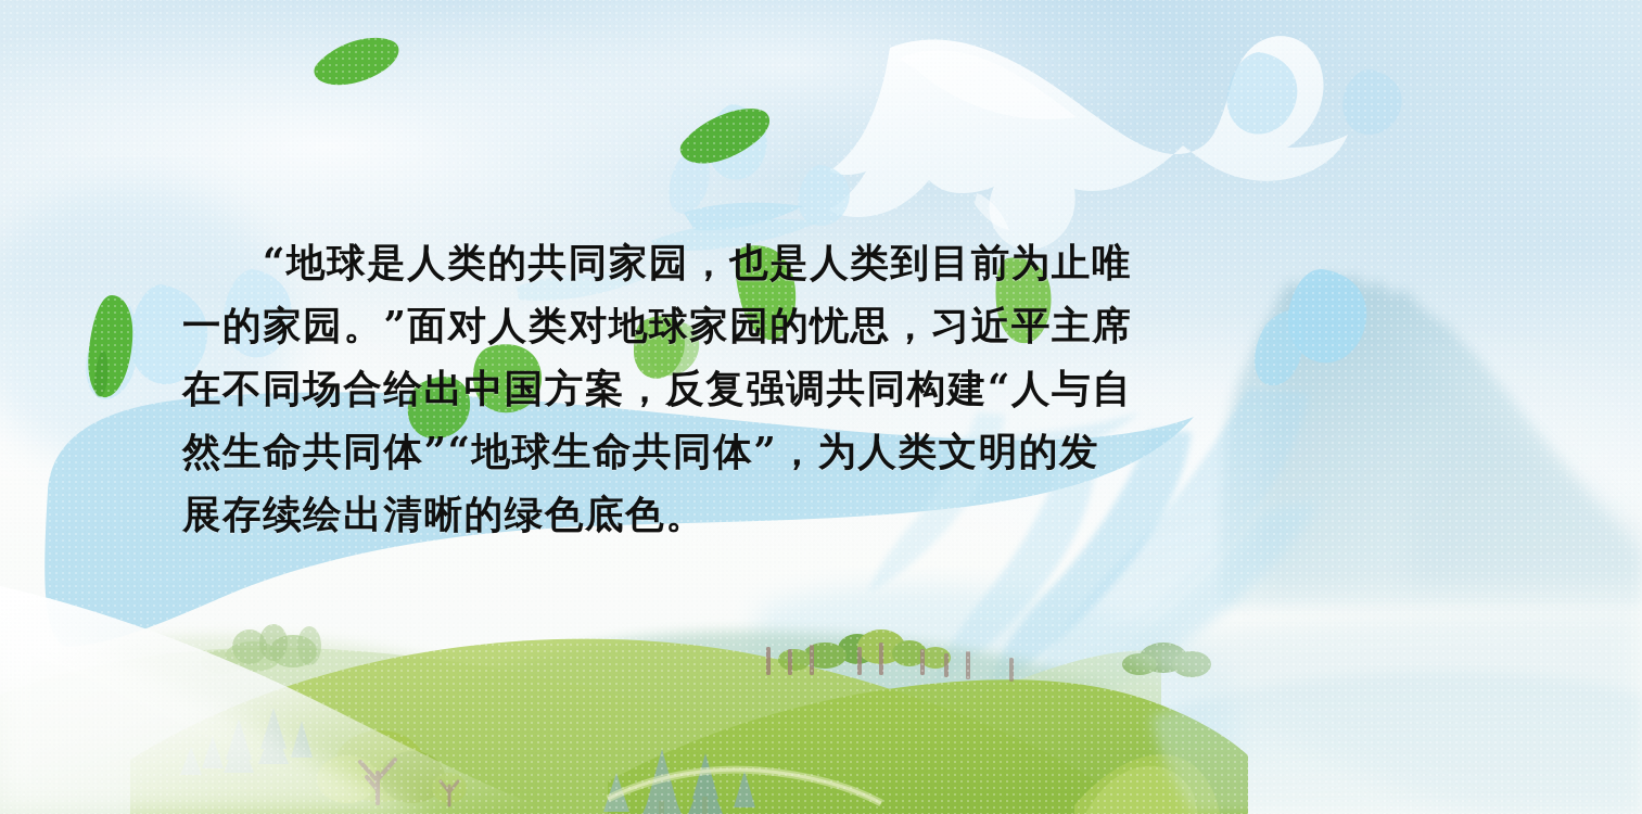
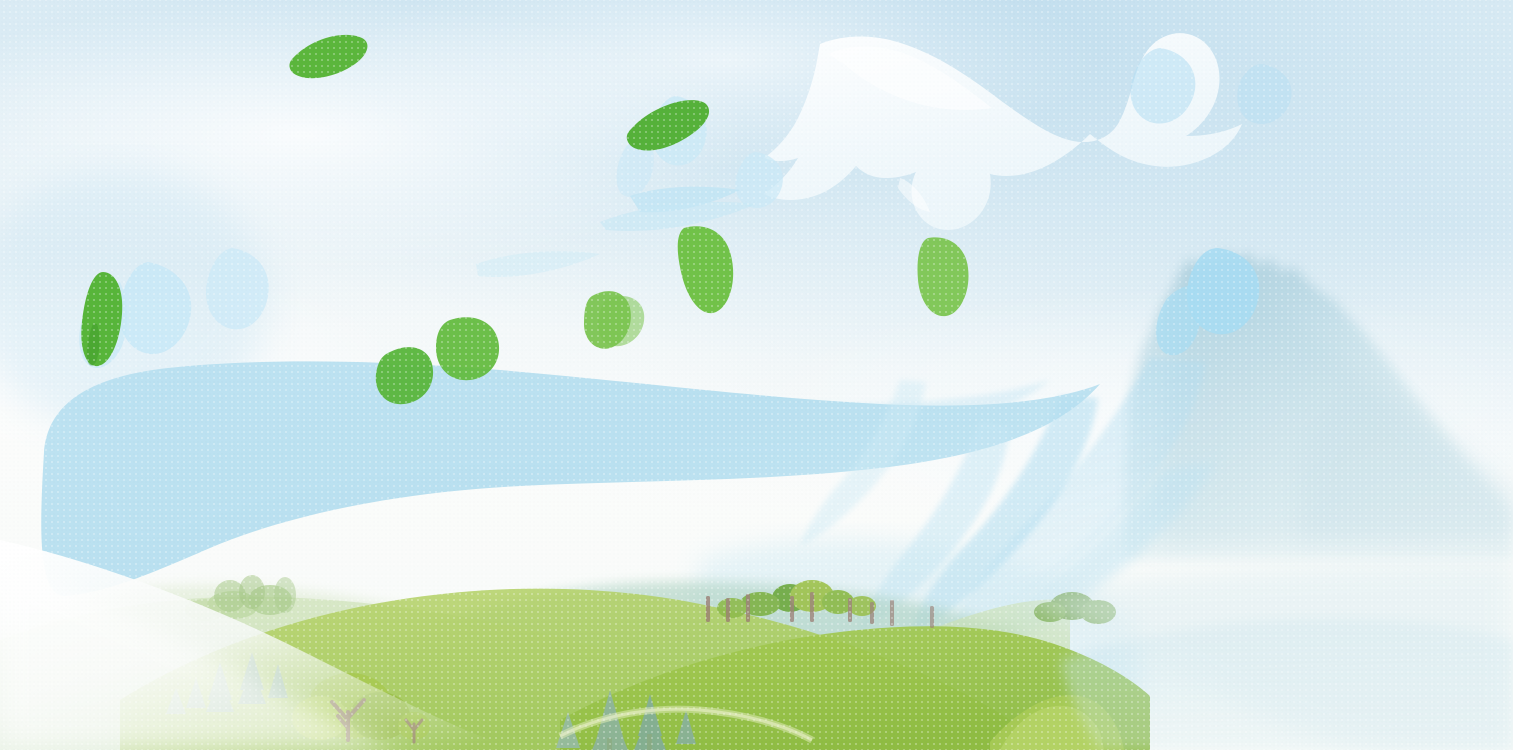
- “地球是人类的共同家园，也是人类到目前为止唯
- 一的家园。”面对人类对地球家园的忧思，习近平主席
- 在不同场合给出中国方案，反复强调共同构建“人与自
- 然生命共同体”“地球生命共同体”，为人类文明的发
- 展存续绘出清晰的绿色底色。
